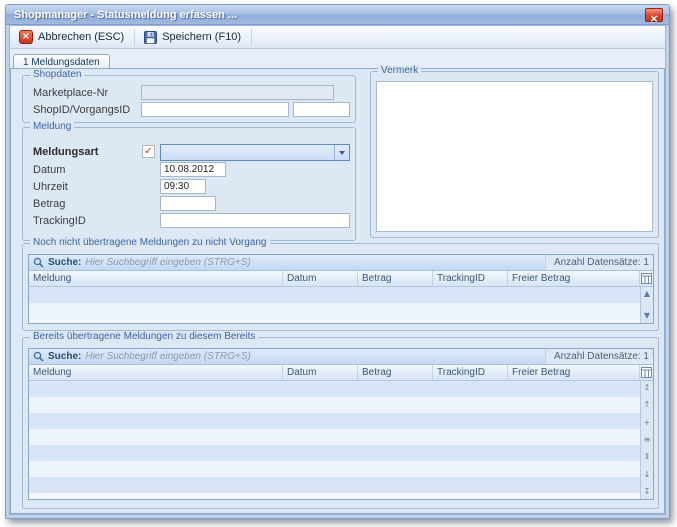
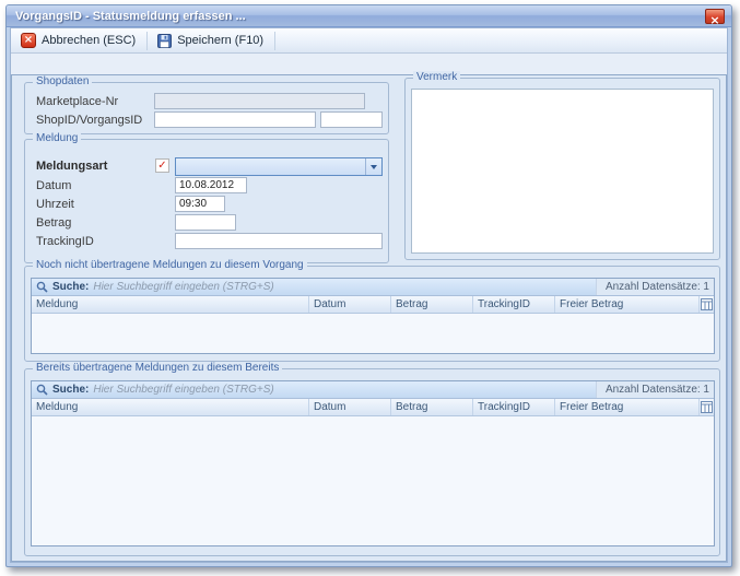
- Shopmanager - Statusmeldung erfassen ...
+ VorgangsID - Statusmeldung erfassen ...
  ×
  ×
  Abbrechen (ESC)
  Speichern (F10)
- 1 Meldungsdaten
  Shopdaten
  Marketplace-Nr
  ShopID/VorgangsID
  Vermerk
  Meldung
  Meldungsart
  ✓
  Datum
  10.08.2012
  Uhrzeit
  09:30
  Betrag
  TrackingID
- Noch nicht übertragene Meldungen zu nicht Vorgang
+ Noch nicht übertragene Meldungen zu diesem Vorgang
  Suche:
  Hier Suchbegriff eingeben (STRG+S)
  Anzahl Datensätze: 1
  Meldung
  Datum
  Betrag
  TrackingID
  Freier Betrag
- ▲
- ▼
  Bereits übertragene Meldungen zu diesem Bereits
  Suche:
  Hier Suchbegriff eingeben (STRG+S)
  Anzahl Datensätze: 1
  Meldung
  Datum
  Betrag
  TrackingID
  Freier Betrag
- ↥
- ↑
- +
- ≡
- ⇕
- ↓
- ↧
